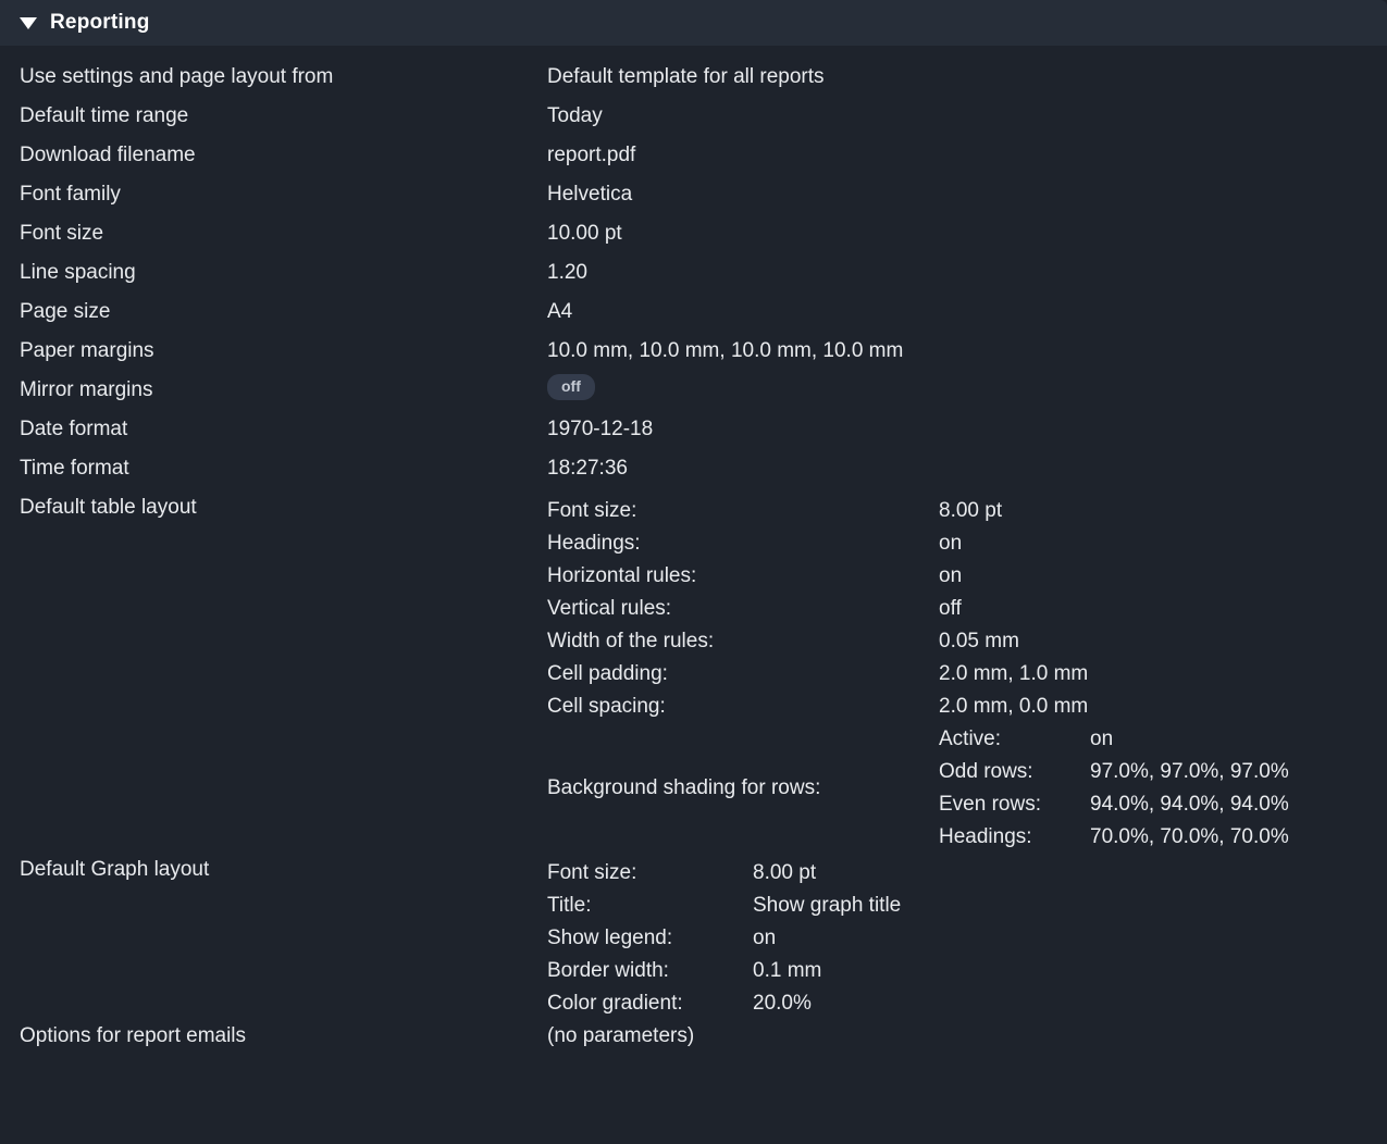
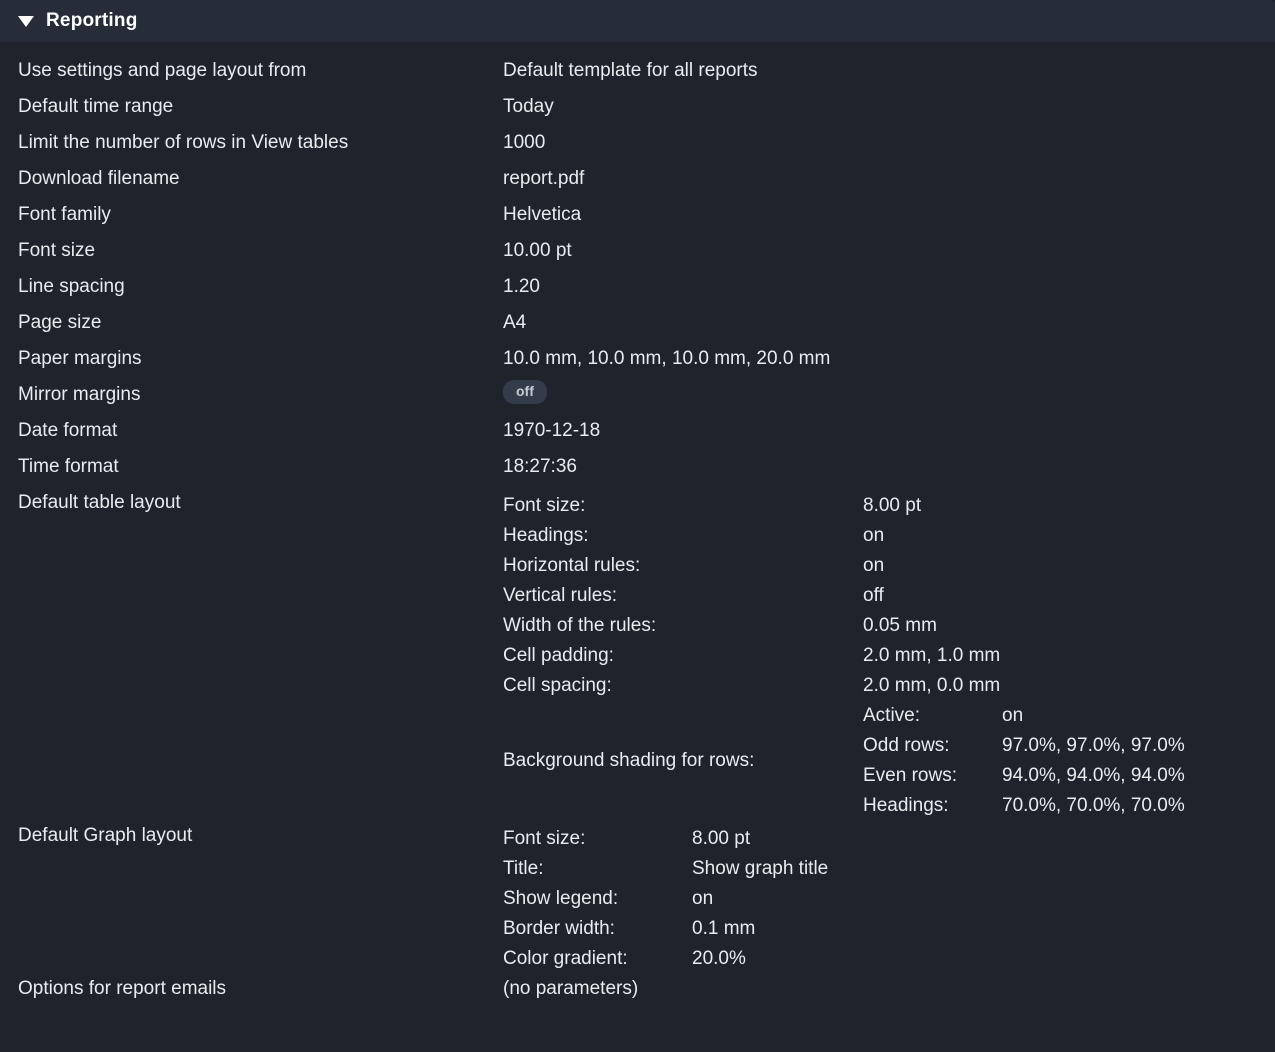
  Reporting
  Use settings and page layout from	Default template for all reports
  Default time range	Today
+ Limit the number of rows in View tables	1000
  Download filename	report.pdf
  Font family	Helvetica
  Font size	10.00 pt
  Line spacing	1.20
  Page size	A4
- Paper margins	10.0 mm, 10.0 mm, 10.0 mm, 10.0 mm
+ Paper margins	10.0 mm, 10.0 mm, 10.0 mm, 20.0 mm
  Mirror margins	off
  Date format	1970-12-18
  Time format	18:27:36
  Default table layout
  Font size:	8.00 pt
  Headings:	on
  Horizontal rules:	on
  Vertical rules:	off
  Width of the rules:	0.05 mm
  Cell padding:	2.0 mm, 1.0 mm
  Cell spacing:	2.0 mm, 0.0 mm
  Background shading for rows:
  Active:	on
  Odd rows:	97.0%, 97.0%, 97.0%
  Even rows:	94.0%, 94.0%, 94.0%
  Headings:	70.0%, 70.0%, 70.0%
  Default Graph layout
  Font size:	8.00 pt
  Title:	Show graph title
  Show legend:	on
  Border width:	0.1 mm
  Color gradient:	20.0%
  Options for report emails	(no parameters)
